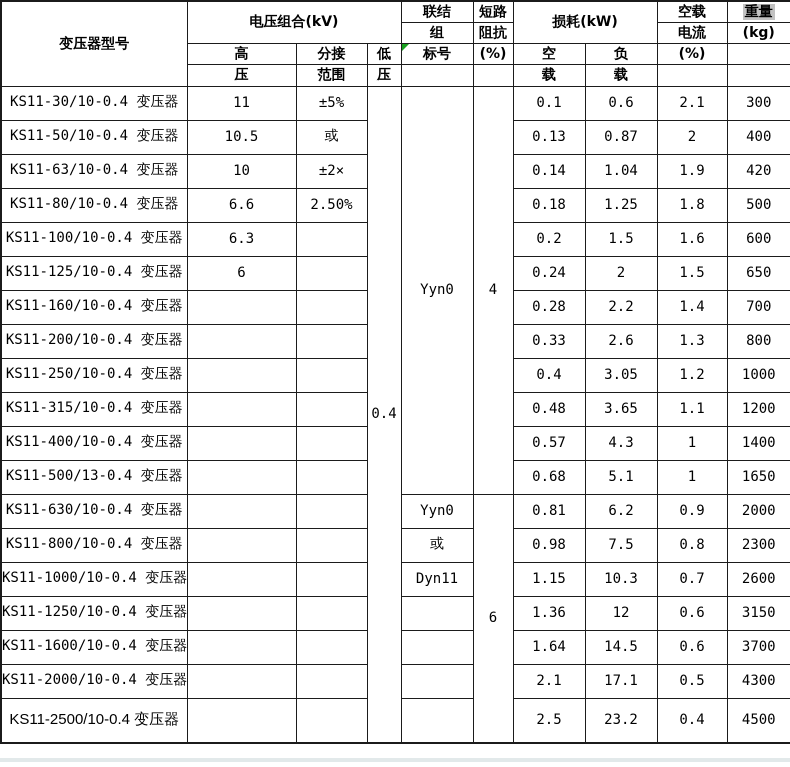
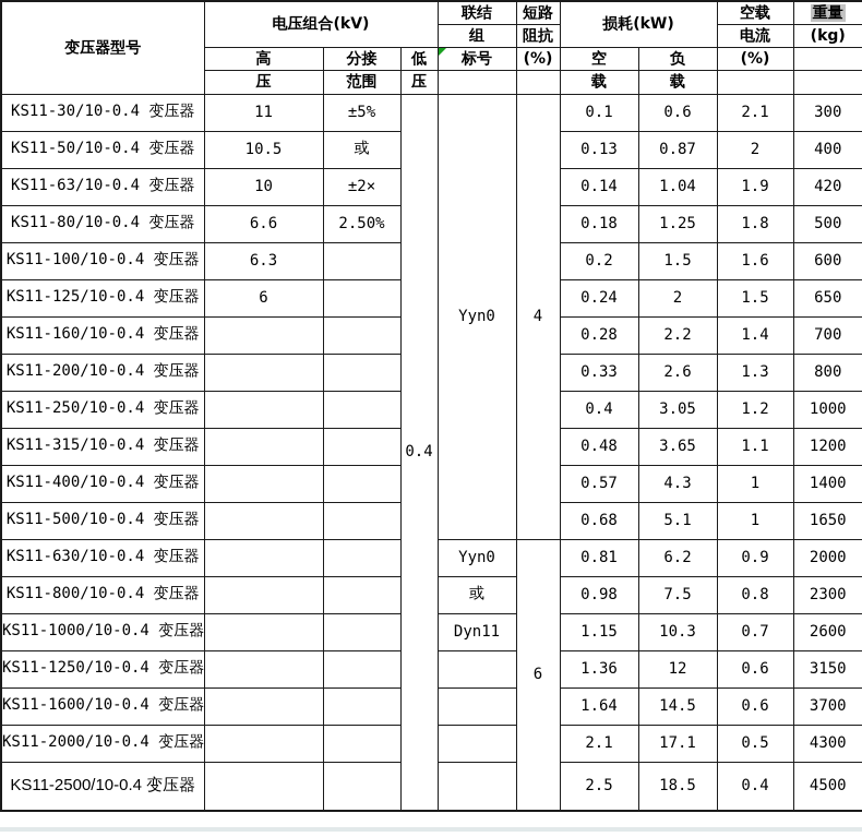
  变压器型号	电压组合(kV)	联结	短路	损耗(kW)	空载	重量
  组	阻抗	电流	(kg)
  高	分接	低	标号	(%)	空	负	(%)
  压	范围	压			载	载
  KS11-30/10-0.4 变压器	11	±5%	0.4	Yyn0	4	0.1	0.6	2.1	300
  KS11-50/10-0.4 变压器	10.5	或	0.13	0.87	2	400
  KS11-63/10-0.4 变压器	10	±2×	0.14	1.04	1.9	420
  KS11-80/10-0.4 变压器	6.6	2.50%	0.18	1.25	1.8	500
  KS11-100/10-0.4 变压器	6.3		0.2	1.5	1.6	600
  KS11-125/10-0.4 变压器	6		0.24	2	1.5	650
  KS11-160/10-0.4 变压器			0.28	2.2	1.4	700
  KS11-200/10-0.4 变压器			0.33	2.6	1.3	800
  KS11-250/10-0.4 变压器			0.4	3.05	1.2	1000
  KS11-315/10-0.4 变压器			0.48	3.65	1.1	1200
  KS11-400/10-0.4 变压器			0.57	4.3	1	1400
- KS11-500/13-0.4 变压器			0.68	5.1	1	1650
+ KS11-500/10-0.4 变压器			0.68	5.1	1	1650
  KS11-630/10-0.4 变压器			Yyn0	6	0.81	6.2	0.9	2000
  KS11-800/10-0.4 变压器			或	0.98	7.5	0.8	2300
  KS11-1000/10-0.4 变压器			Dyn11	1.15	10.3	0.7	2600
  KS11-1250/10-0.4 变压器				1.36	12	0.6	3150
  KS11-1600/10-0.4 变压器				1.64	14.5	0.6	3700
  KS11-2000/10-0.4 变压器				2.1	17.1	0.5	4300
- KS11-2500/10-0.4 变压器				2.5	23.2	0.4	4500
+ KS11-2500/10-0.4 变压器				2.5	18.5	0.4	4500
